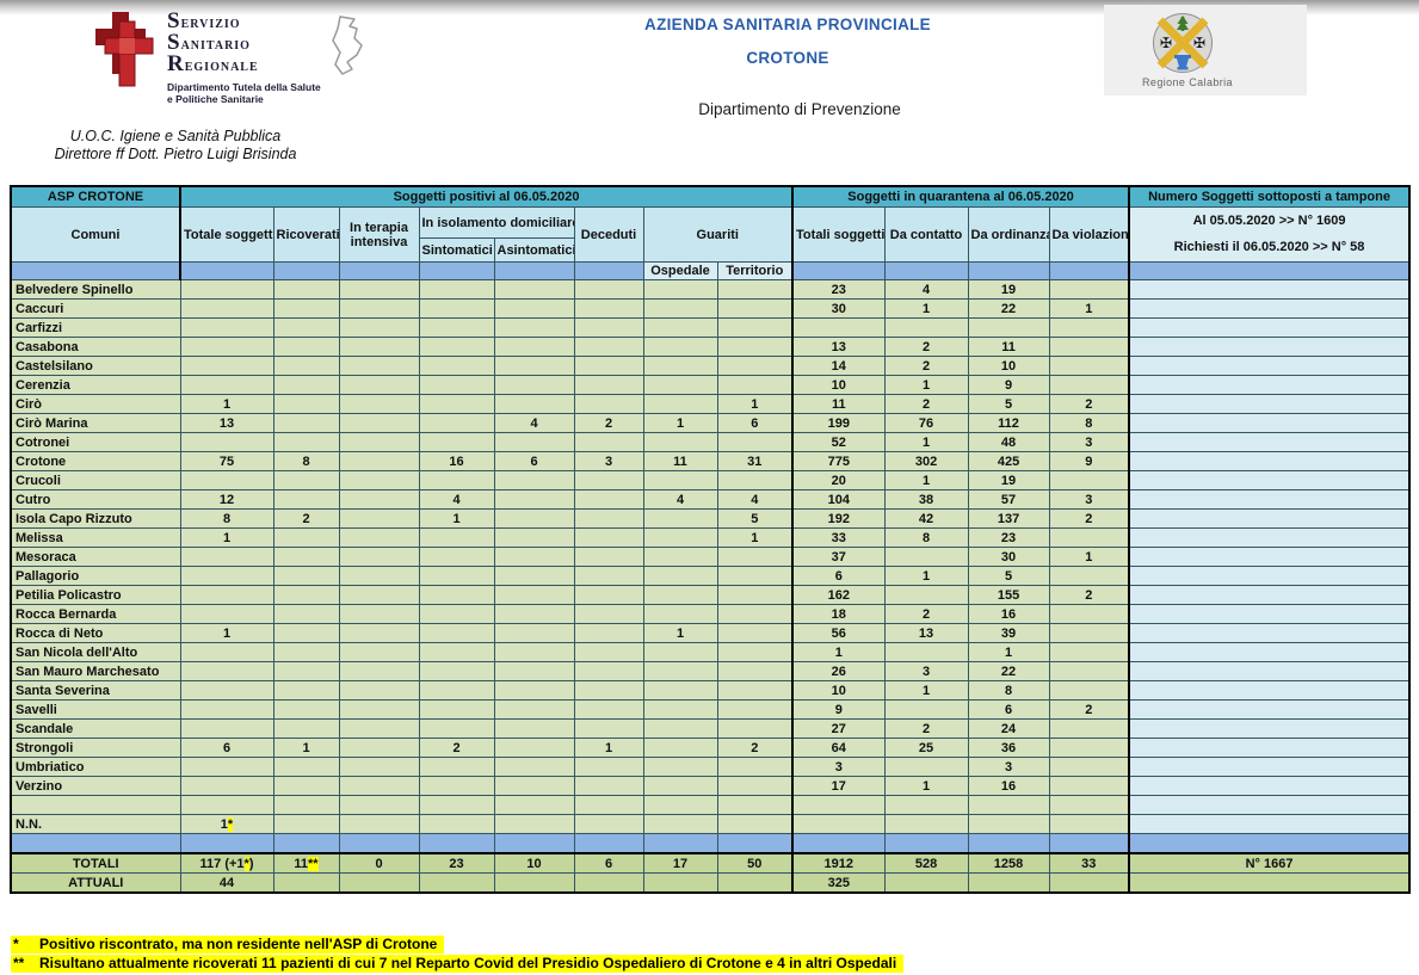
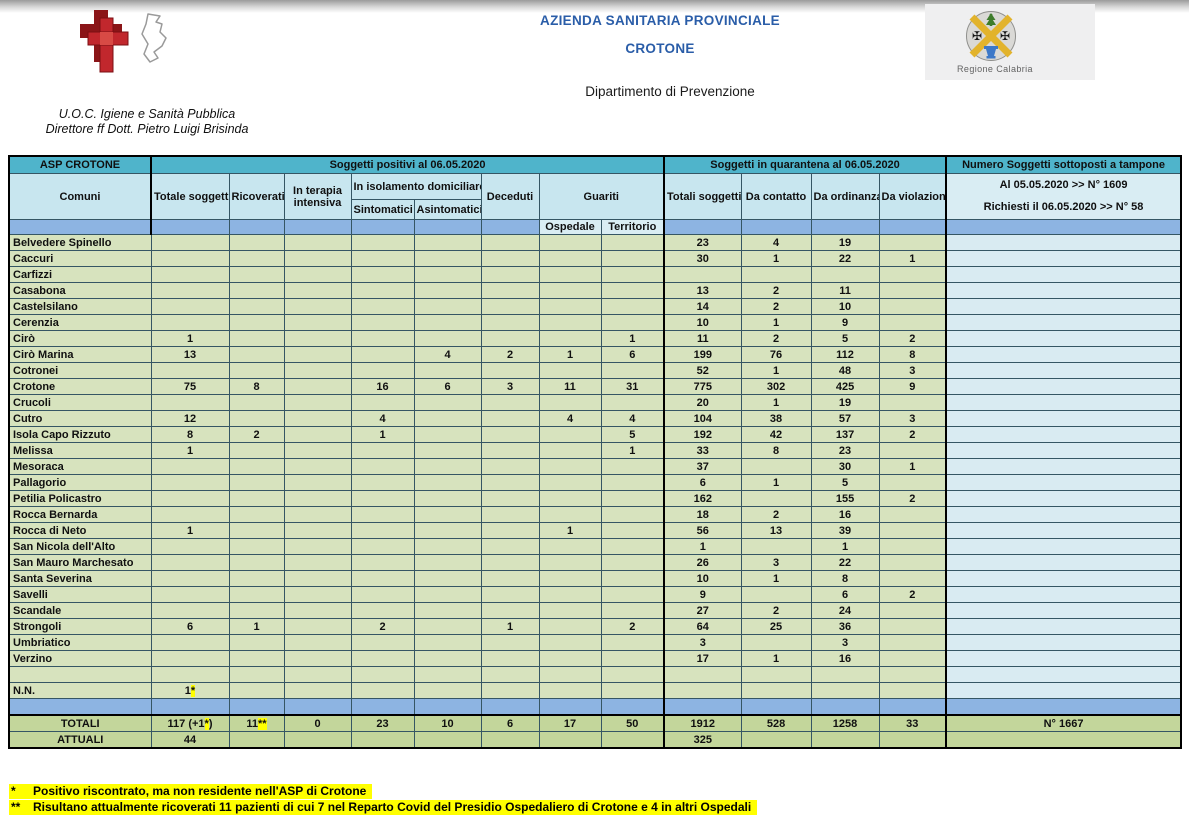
- SERVIZIO
- SANITARIO
- REGIONALE
- Dipartimento Tutela della Salute
- e Politiche Sanitarie
  AZIENDA SANITARIA PROVINCIALE
  CROTONE
  Dipartimento di Prevenzione
  ✠
  ✠
  Regione Calabria
  U.O.C. Igiene e Sanità Pubblica
  Direttore ff Dott. Pietro Luigi Brisinda
  ASP CROTONE	Soggetti positivi al 06.05.2020	Soggetti in quarantena al 06.05.2020	Numero Soggetti sottoposti a tampone
  Comuni	Totale soggett	Ricoverati	In terapia intensiva	In isolamento domiciliar	Deceduti	Guariti	Totali soggetti	Da contatto	Da ordinanz	Da violazion	Al 05.05.2020 >> N° 1609 Richiesti il 06.05.2020 >> N° 58
  Sintomatici	Asintomatici
  							Ospedale	Territorio
  Belvedere Spinello									23	4	19
  Caccuri									30	1	22	1
  Carfizzi
  Casabona									13	2	11
  Castelsilano									14	2	10
  Cerenzia									10	1	9
  Cirò	1							1	11	2	5	2
  Cirò Marina	13				4	2	1	6	199	76	112	8
  Cotronei									52	1	48	3
  Crotone	75	8		16	6	3	11	31	775	302	425	9
  Crucoli									20	1	19
  Cutro	12			4			4	4	104	38	57	3
  Isola Capo Rizzuto	8	2		1				5	192	42	137	2
  Melissa	1							1	33	8	23
  Mesoraca									37		30	1
  Pallagorio									6	1	5
  Petilia Policastro									162		155	2
  Rocca Bernarda									18	2	16
  Rocca di Neto	1						1		56	13	39
  San Nicola dell'Alto									1		1
  San Mauro Marchesato									26	3	22
  Santa Severina									10	1	8
  Savelli									9		6	2
  Scandale									27	2	24
  Strongoli	6	1		2		1		2	64	25	36
  Umbriatico									3		3
  Verzino									17	1	16
  N.N.	1*
  TOTALI	117 (+1*)	11**	0	23	10	6	17	50	1912	528	1258	33	N° 1667
  ATTUALI	44								325
  * Positivo riscontrato, ma non residente nell'ASP di Crotone
  ** Risultano attualmente ricoverati 11 pazienti di cui 7 nel Reparto Covid del Presidio Ospedaliero di Crotone e 4 in altri Ospedali
